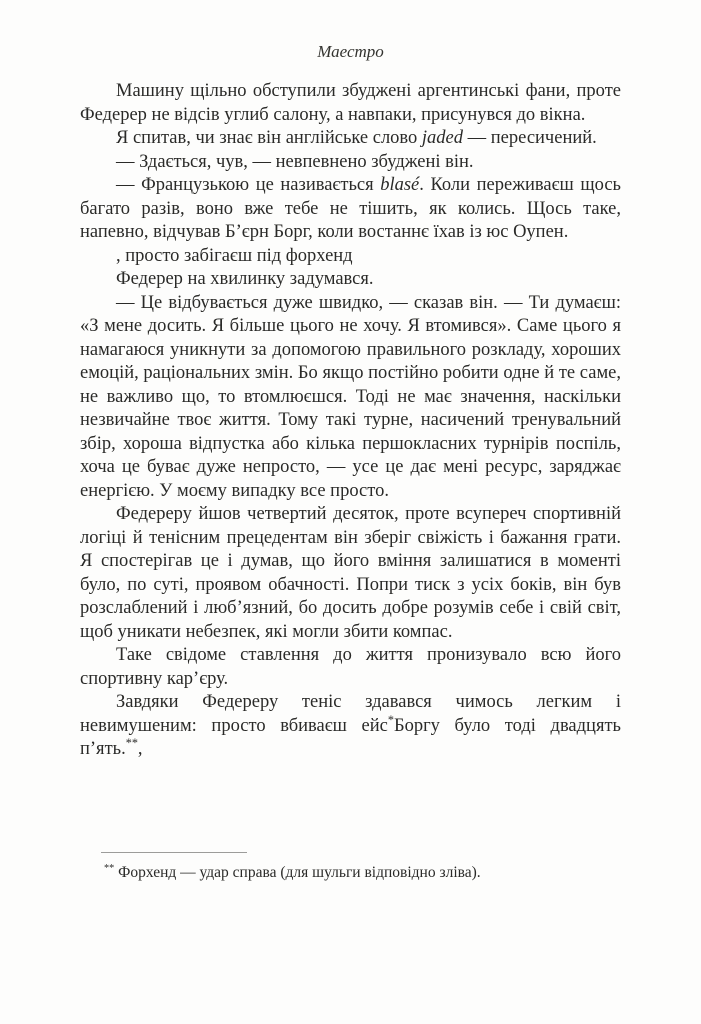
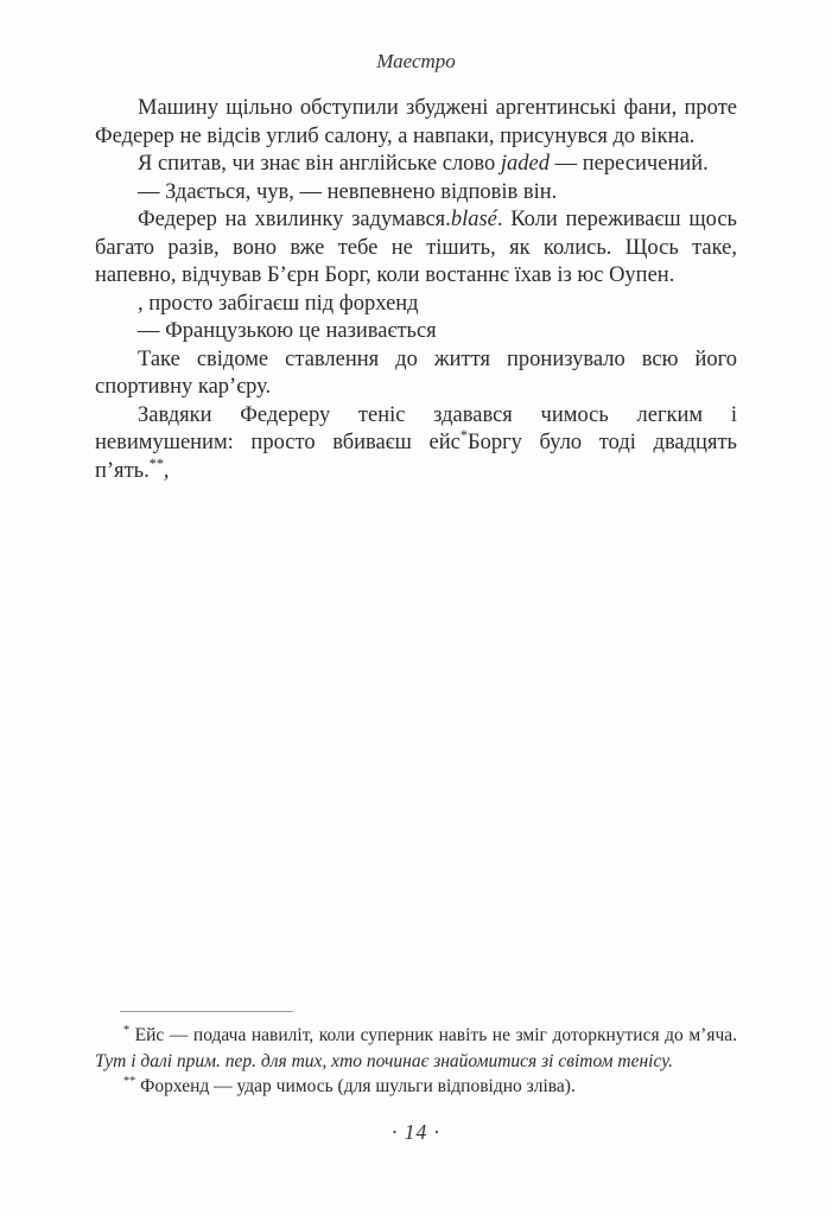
  Маестро
  Машину щільно обступили збуджені аргентинські фани, проте Федерер не відсів углиб салону, а навпаки, присунувся до вікна.
  Я спитав, чи знає він англійське слово jaded — пересичений.
- — Здається, чув, — невпевнено збуджені він.
+ — Здається, чув, — невпевнено відповів він.
- — Французькою це називається blasé. Коли переживаєш щось багато разів, воно вже тебе не тішить, як колись. Щось таке, напевно, відчував Б’єрн Борг, коли востаннє їхав із юс Оупен.
+ Федерер на хвилинку задумався.blasé. Коли переживаєш щось багато разів, воно вже тебе не тішить, як колись. Щось таке, напевно, відчував Б’єрн Борг, коли востаннє їхав із юс Оупен.
  , просто забігаєш під форхенд
- Федерер на хвилинку задумався.
+ — Французькою це називається
- — Це відбувається дуже швидко, — сказав він. — Ти думаєш: «З мене досить. Я більше цього не хочу. Я втомився». Саме цього я намагаюся уникнути за допомогою правильного розкладу, хороших емоцій, раціональних змін. Бо якщо постійно робити одне й те саме, не важливо що, то втомлюєшся. Тоді не має значення, наскільки незвичайне твоє життя. Тому такі турне, насичений тренувальний збір, хороша відпустка або кілька першокласних турнірів поспіль, хоча це буває дуже непросто, — усе це дає мені ресурс, заряджає енергією. У моєму випадку все просто.
- Федереру йшов четвертий десяток, проте всупереч спортивній логіці й тенісним прецедентам він зберіг свіжість і бажання грати. Я спостерігав це і думав, що його вміння залишатися в моменті було, по суті, проявом обачності. Попри тиск з усіх боків, він був розслаблений і люб’язний, бо досить добре розумів себе і свій світ, щоб уникати небезпек, які могли збити компас.
  Таке свідоме ставлення до життя пронизувало всю його спортивну кар’єру.
  Завдяки Федереру теніс здавався чимось легким і невимушеним: просто вбиваєш ейс*Боргу було тоді двадцять п’ять.**,
+ * Ейс — подача навиліт, коли суперник навіть не зміг доторкнутися до м’яча. Тут і далі прим. пер. для тих, хто починає знайомитися зі світом тенісу.
- ** Форхенд — удар справа (для шульги відповідно зліва).
+ ** Форхенд — удар чимось (для шульги відповідно зліва).
+ · 14 ·
